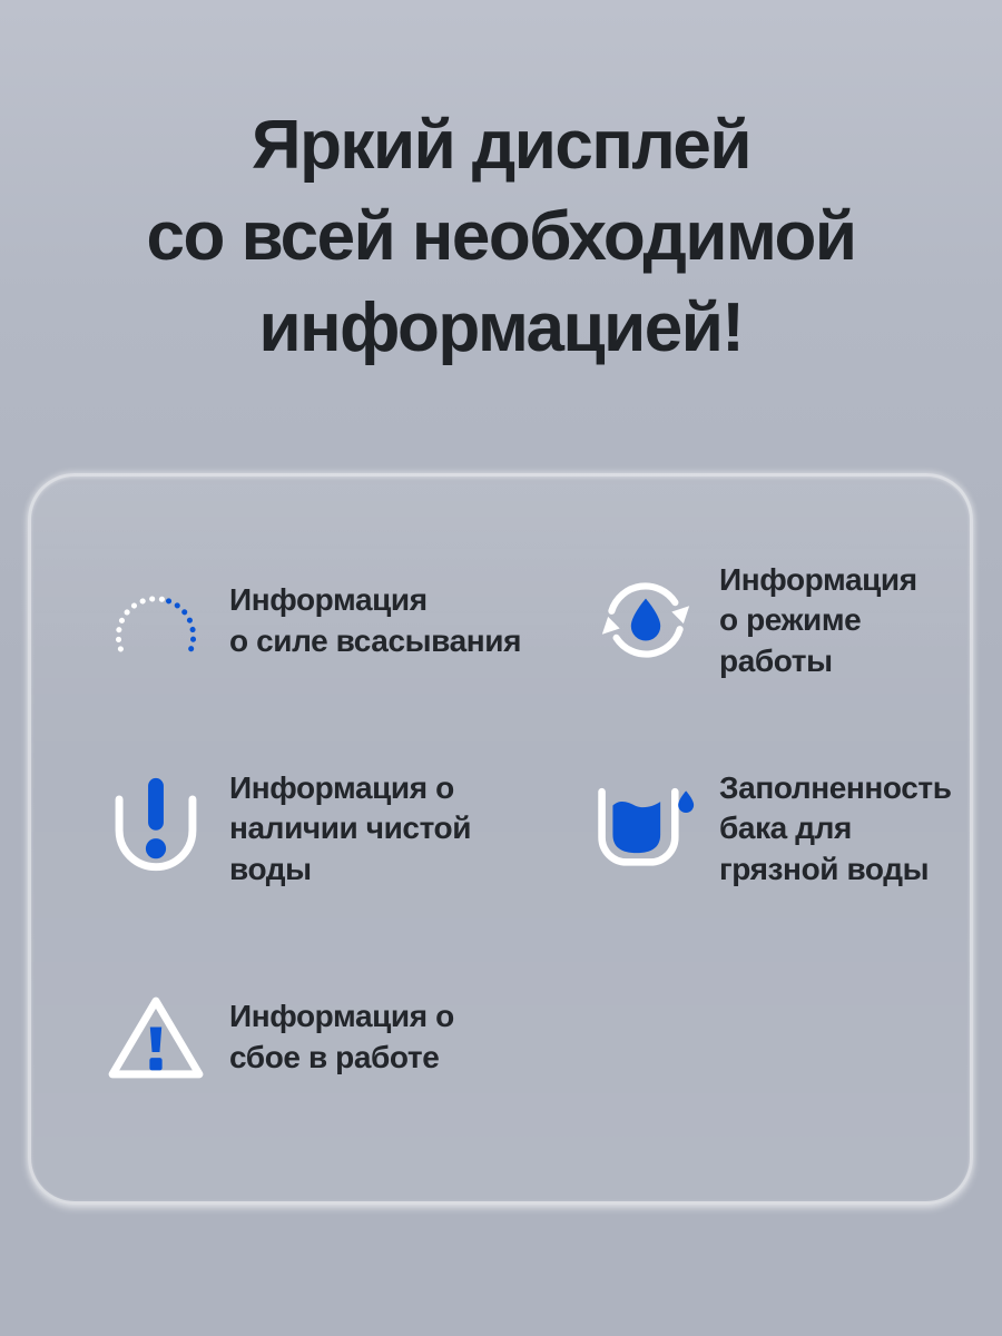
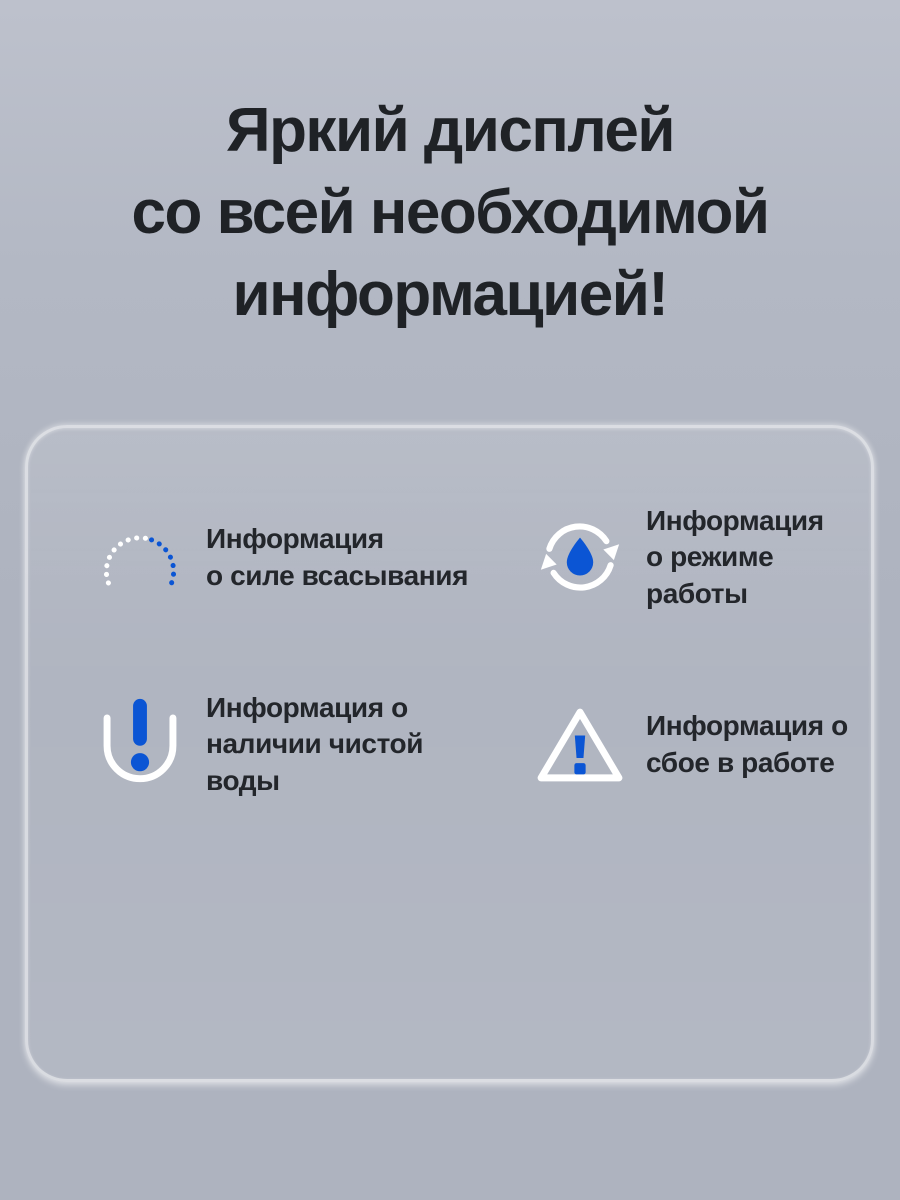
  Яркий дисплей
  со всей необходимой
  информацией!
  Информация
  о силе всасывания
  Информация
  о режиме работы
  Информация о
  наличии чистой
  воды
- Заполненность
- бака для
- грязной воды
  Информация о
  сбое в работе
